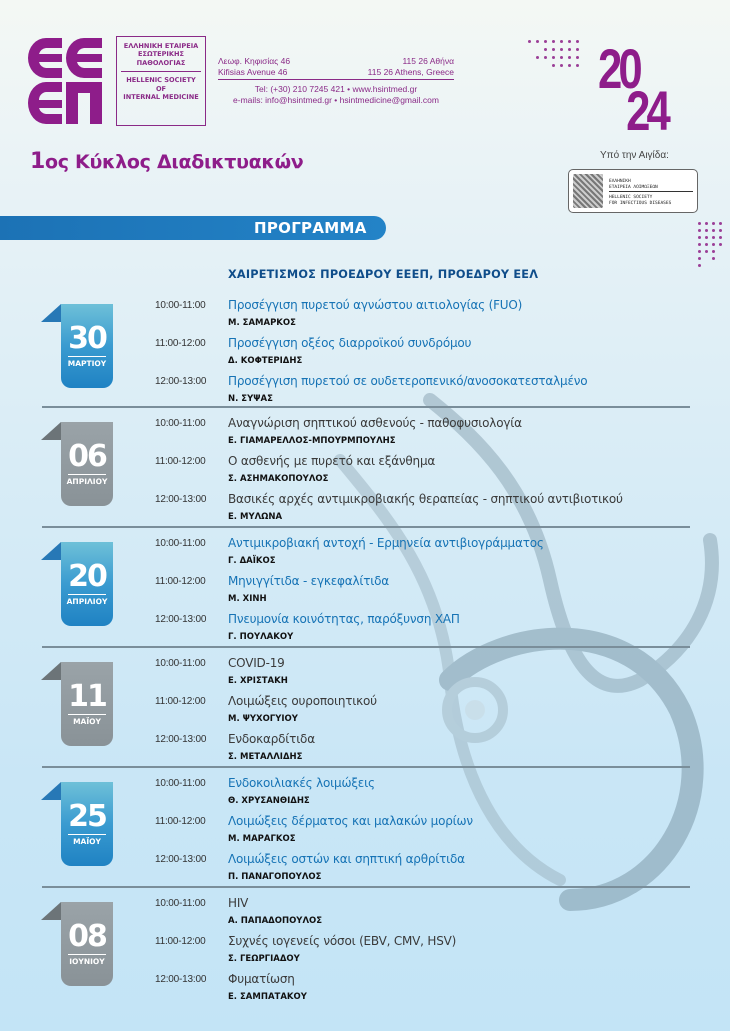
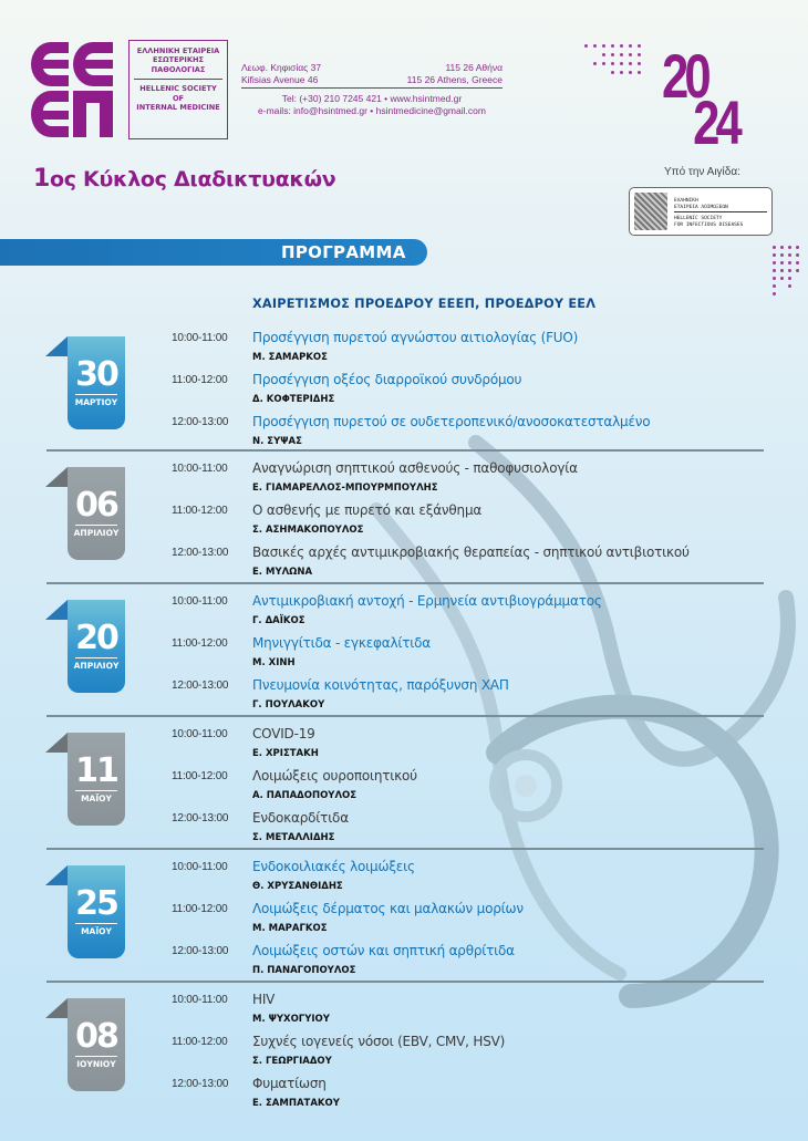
  ΕΛΛΗΝΙΚΗ ΕΤΑΙΡΕΙΑ
  ΕΣΩΤΕΡΙΚΗΣ
  ΠΑΘΟΛΟΓΙΑΣ
  HELLENIC SOCIETY
  OF
  INTERNAL MEDICINE
- Λεωφ. Κηφισίας 46
+ Λεωφ. Κηφισίας 37
  115 26 Αθήνα
  Kifisias Avenue 46
  115 26 Athens, Greece
  Tel: (+30) 210 7245 421 • www.hsintmed.gr
  e-mails: info@hsintmed.gr • hsintmedicine@gmail.com
  20
  24
  Υπό την Αιγίδα:
  1ος Κύκλος Διαδικτυακών
  ΠΡΟΓΡΑΜΜΑ
  ΧΑΙΡΕΤΙΣΜΟΣ ΠΡΟΕΔΡΟΥ ΕΕΕΠ, ΠΡΟΕΔΡΟΥ ΕΕΛ
  30
  ΜΑΡΤΙΟΥ
  10:00-11:00
  Προσέγγιση πυρετού αγνώστου αιτιολογίας (FUO)
  Μ. ΣΑΜΑΡΚΟΣ
  11:00-12:00
  Προσέγγιση οξέος διαρροϊκού συνδρόμου
  Δ. ΚΟΦΤΕΡΙΔΗΣ
  12:00-13:00
  Προσέγγιση πυρετού σε ουδετεροπενικό/ανοσοκατεσταλμένο
  Ν. ΣΥΨΑΣ
  06
  ΑΠΡΙΛΙΟΥ
  10:00-11:00
  Αναγνώριση σηπτικού ασθενούς - παθοφυσιολογία
  Ε. ΓΙΑΜΑΡΕΛΛΟΣ-ΜΠΟΥΡΜΠΟΥΛΗΣ
  11:00-12:00
  Ο ασθενής με πυρετό και εξάνθημα
  Σ. ΑΣΗΜΑΚΟΠΟΥΛΟΣ
  12:00-13:00
  Βασικές αρχές αντιμικροβιακής θεραπείας - σηπτικού αντιβιοτικού
  Ε. ΜΥΛΩΝΑ
  20
  ΑΠΡΙΛΙΟΥ
  10:00-11:00
  Αντιμικροβιακή αντοχή - Ερμηνεία αντιβιογράμματος
  Γ. ΔΑΪΚΟΣ
  11:00-12:00
  Μηνιγγίτιδα - εγκεφαλίτιδα
  Μ. ΧΙΝΗ
  12:00-13:00
  Πνευμονία κοινότητας, παρόξυνση ΧΑΠ
  Γ. ΠΟΥΛΑΚΟΥ
  11
  ΜΑΪΟΥ
  10:00-11:00
  COVID-19
  Ε. ΧΡΙΣΤΑΚΗ
  11:00-12:00
  Λοιμώξεις ουροποιητικού
- Μ. ΨΥΧΟΓΥΙΟΥ
+ Α. ΠΑΠΑΔΟΠΟΥΛΟΣ
  12:00-13:00
  Ενδοκαρδίτιδα
  Σ. ΜΕΤΑΛΛΙΔΗΣ
  25
  ΜΑΪΟΥ
  10:00-11:00
  Ενδοκοιλιακές λοιμώξεις
  Θ. ΧΡΥΣΑΝΘΙΔΗΣ
  11:00-12:00
  Λοιμώξεις δέρματος και μαλακών μορίων
  Μ. ΜΑΡΑΓΚΟΣ
  12:00-13:00
  Λοιμώξεις οστών και σηπτική αρθρίτιδα
  Π. ΠΑΝΑΓΟΠΟΥΛΟΣ
  08
  ΙΟΥΝΙΟΥ
  10:00-11:00
  HIV
- Α. ΠΑΠΑΔΟΠΟΥΛΟΣ
+ Μ. ΨΥΧΟΓΥΙΟΥ
  11:00-12:00
  Συχνές ιογενείς νόσοι (EBV, CMV, HSV)
  Σ. ΓΕΩΡΓΙΑΔΟΥ
  12:00-13:00
  Φυματίωση
  Ε. ΣΑΜΠΑΤΑΚΟΥ
